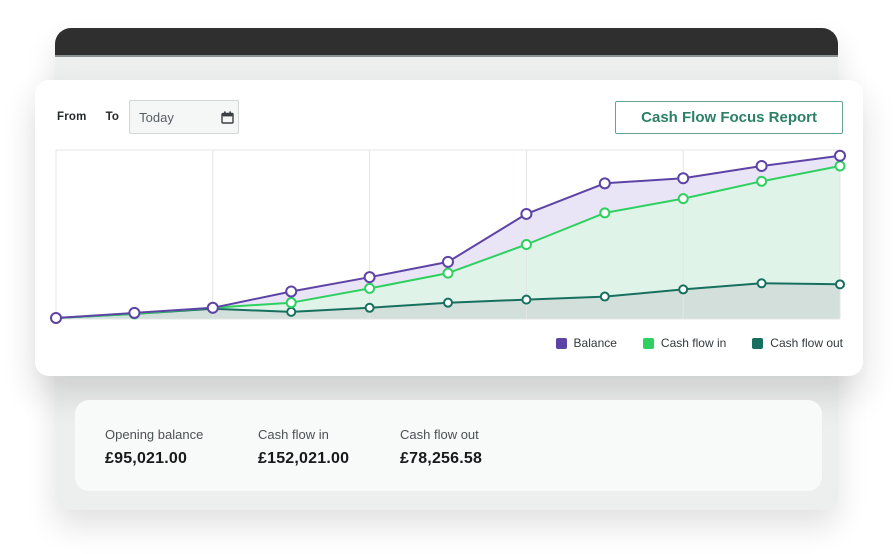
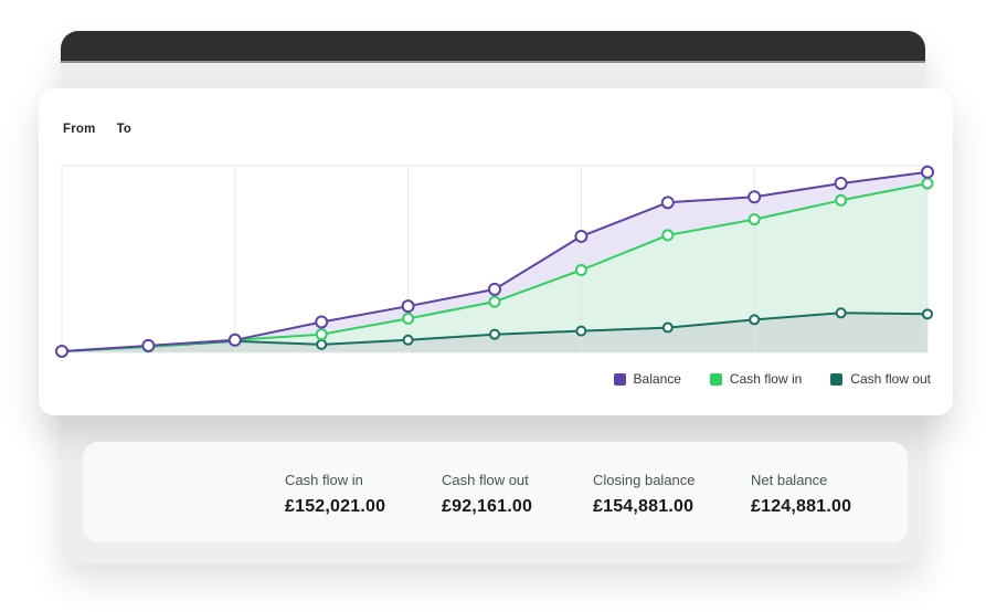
  From
  To
- Today
- Cash Flow Focus Report
  Balance
  Cash flow in
  Cash flow out
- Opening balance
- £95,021.00
  Cash flow in
  £152,021.00
  Cash flow out
- £78,256.58
+ £92,161.00
+ Closing balance
+ £154,881.00
+ Net balance
+ £124,881.00
